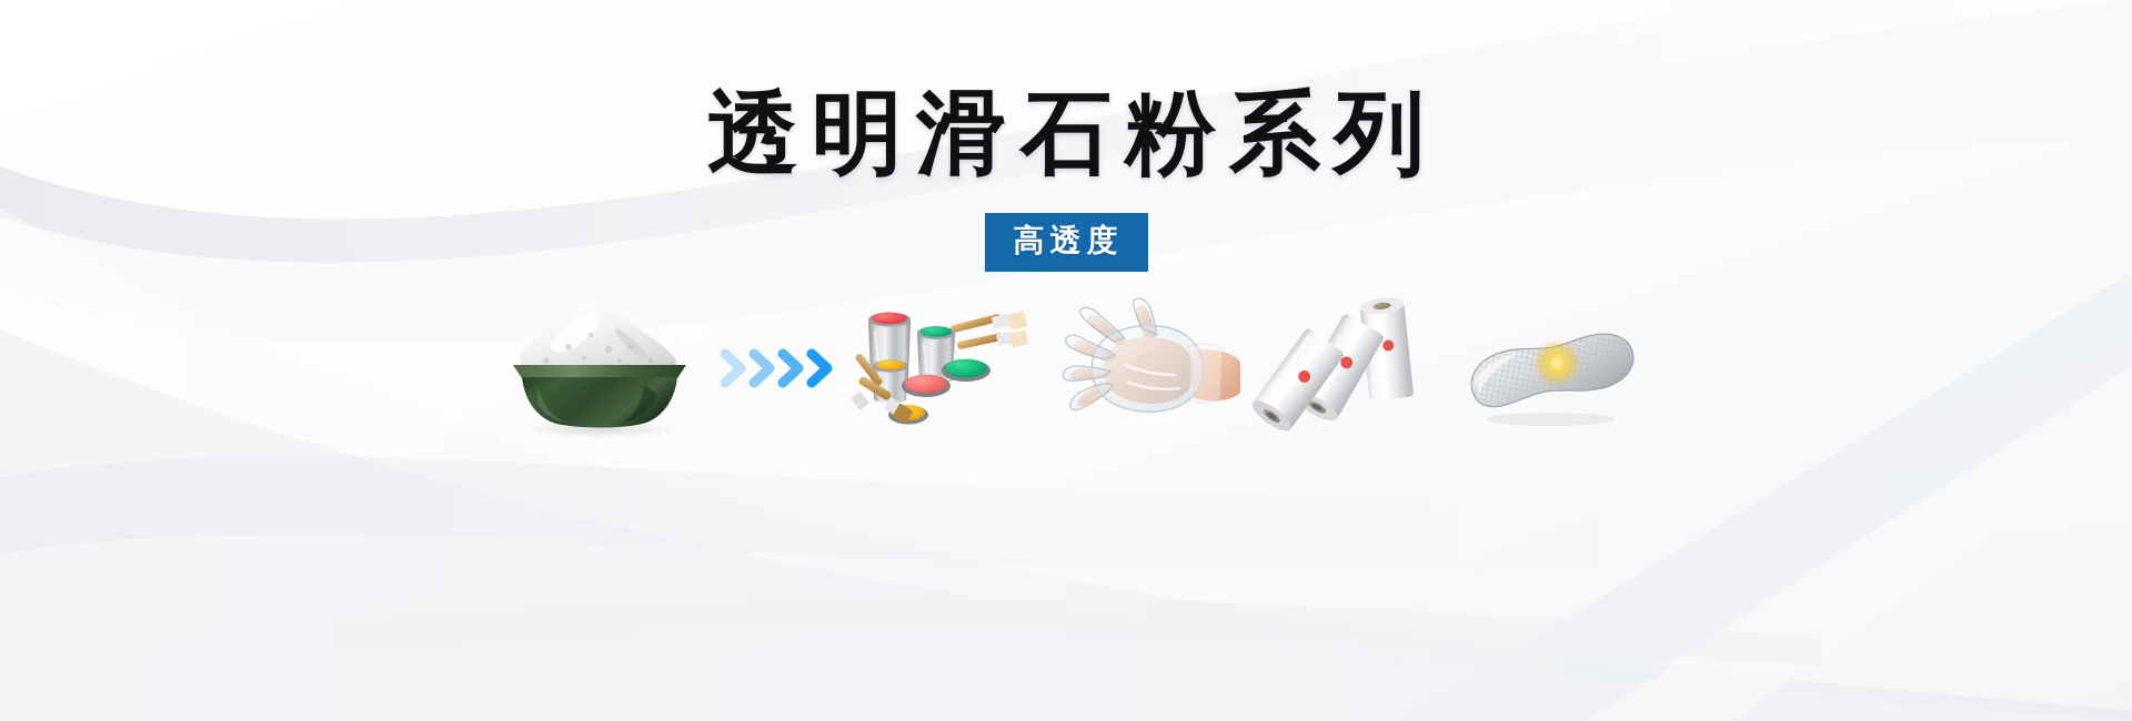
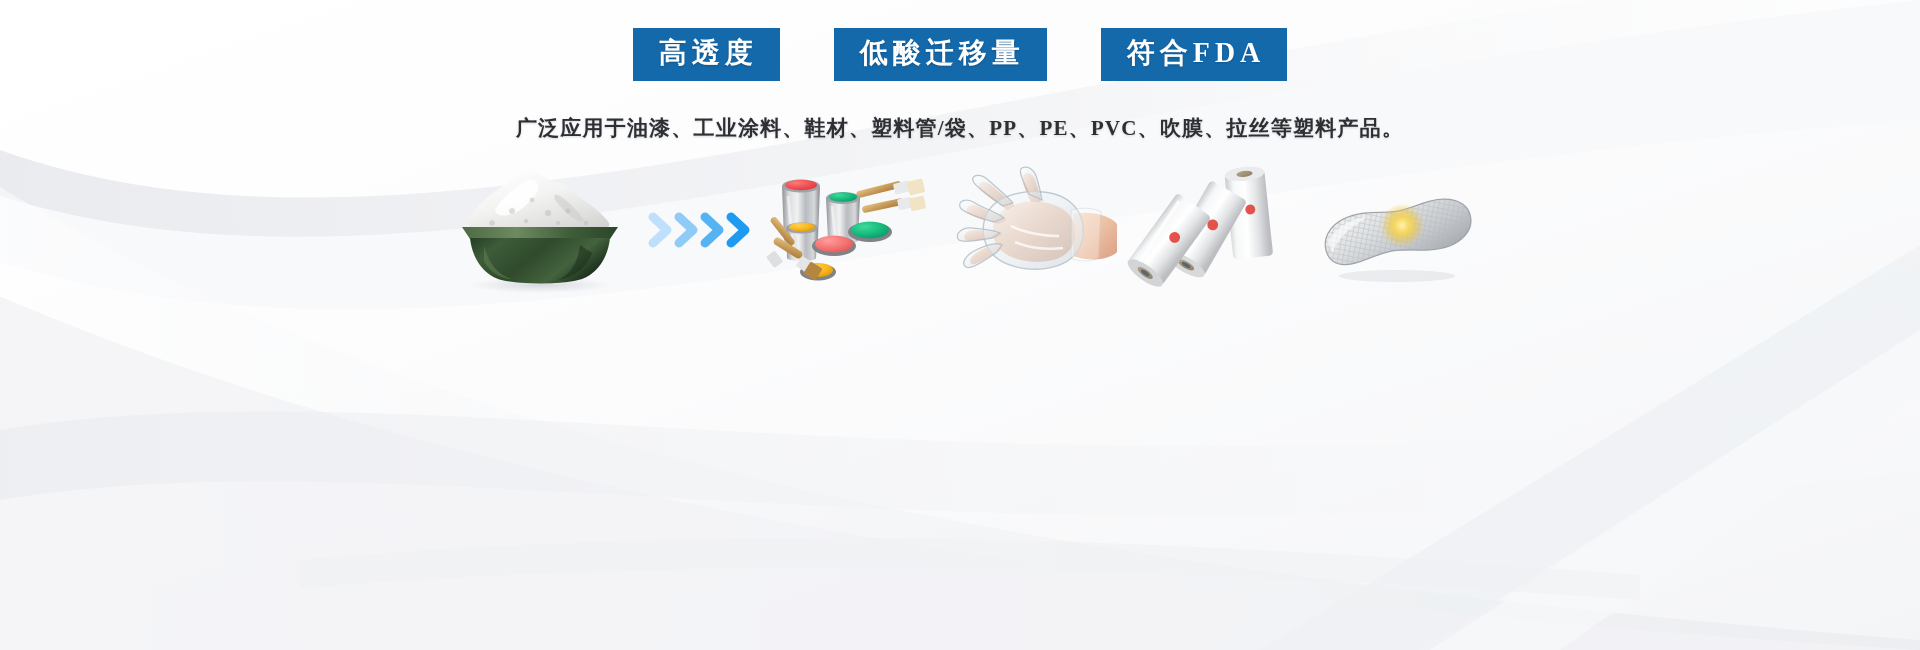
- 透明滑石粉系列
  高透度
+ 低酸迁移量
+ 符合FDA
+ 广泛应用于油漆、工业涂料、鞋材、塑料管/袋、PP、PE、PVC、吹膜、拉丝等塑料产品。
